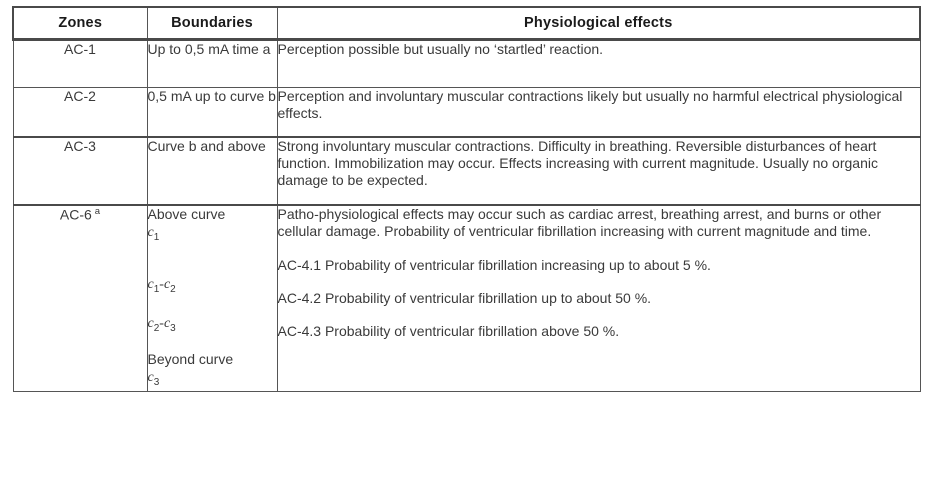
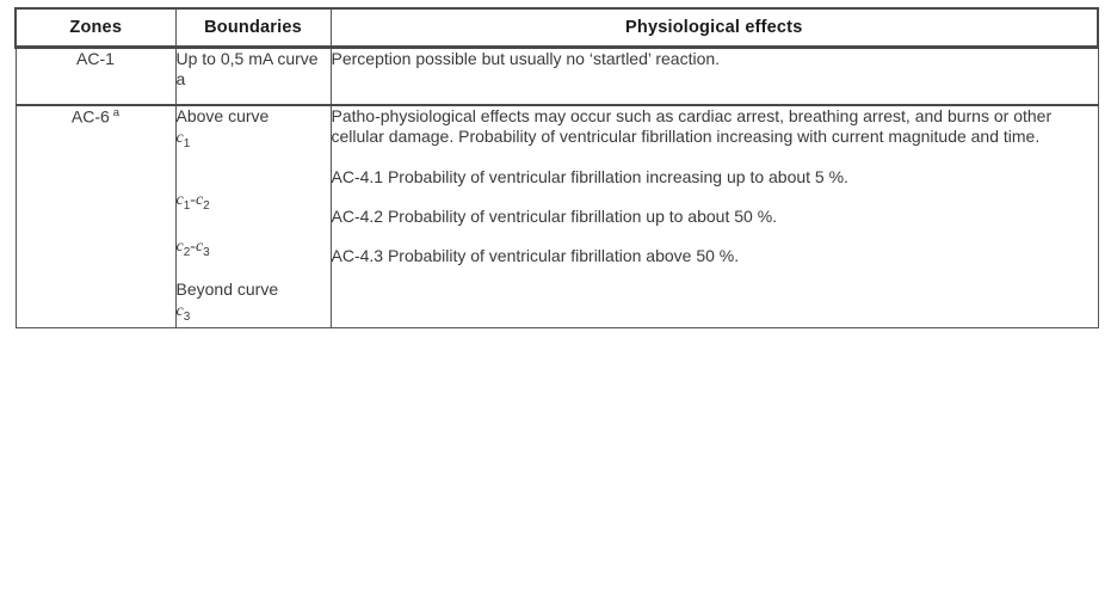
  Zones	Boundaries	Physiological effects
- AC-1	Up to 0,5 mA time a	Perception possible but usually no ‘startled’ reaction.
+ AC-1	Up to 0,5 mA curve a	Perception possible but usually no ‘startled’ reaction.
- AC-2	0,5 mA up to curve b	Perception and involuntary muscular contractions likely but usually no harmful electrical physiological effects.
- AC-3	Curve b and above	Strong involuntary muscular contractions. Difficulty in breathing. Reversible disturbances of heart function. Immobilization may occur. Effects increasing with current magnitude. Usually no organic damage to be expected.
  AC-6 a	Above curve c1 c1-c2 c2-c3 Beyond curve c3	Patho-physiological effects may occur such as cardiac arrest, breathing arrest, and burns or other cellular damage. Probability of ventricular fibrillation increasing with current magnitude and time. AC-4.1 Probability of ventricular fibrillation increasing up to about 5 %. AC-4.2 Probability of ventricular fibrillation up to about 50 %. AC-4.3 Probability of ventricular fibrillation above 50 %.
